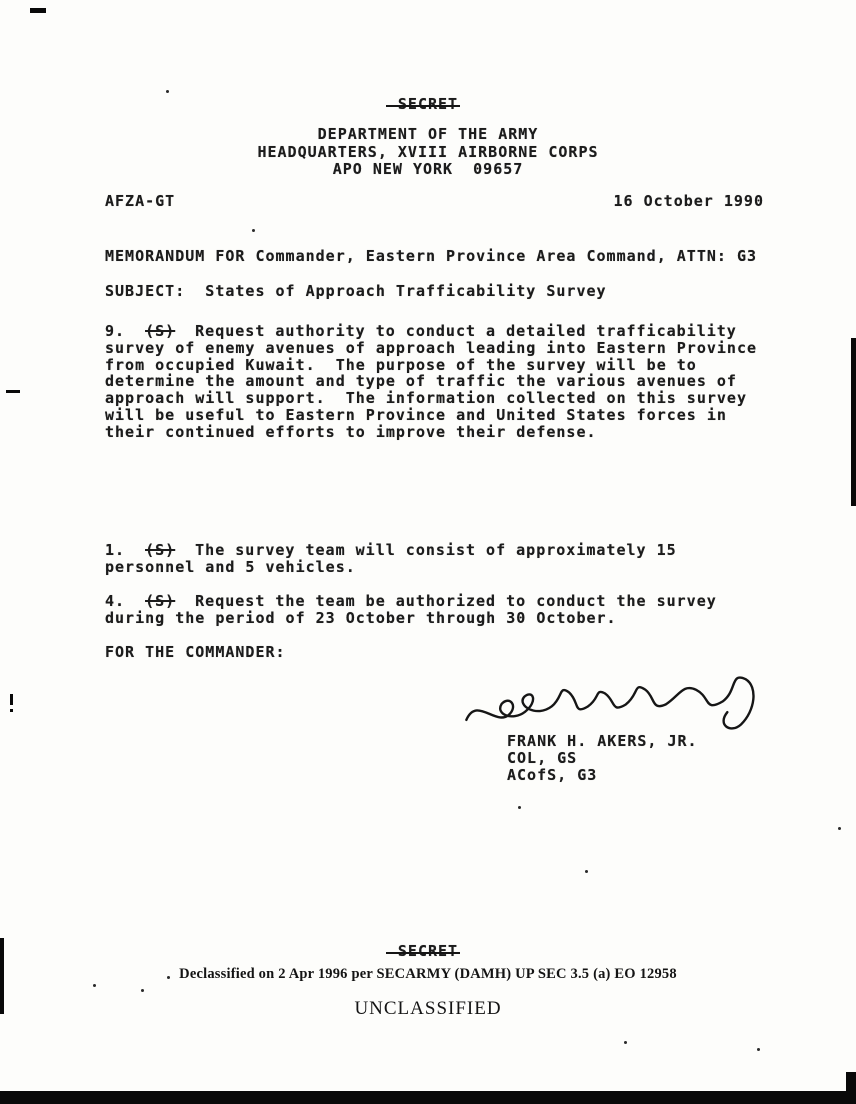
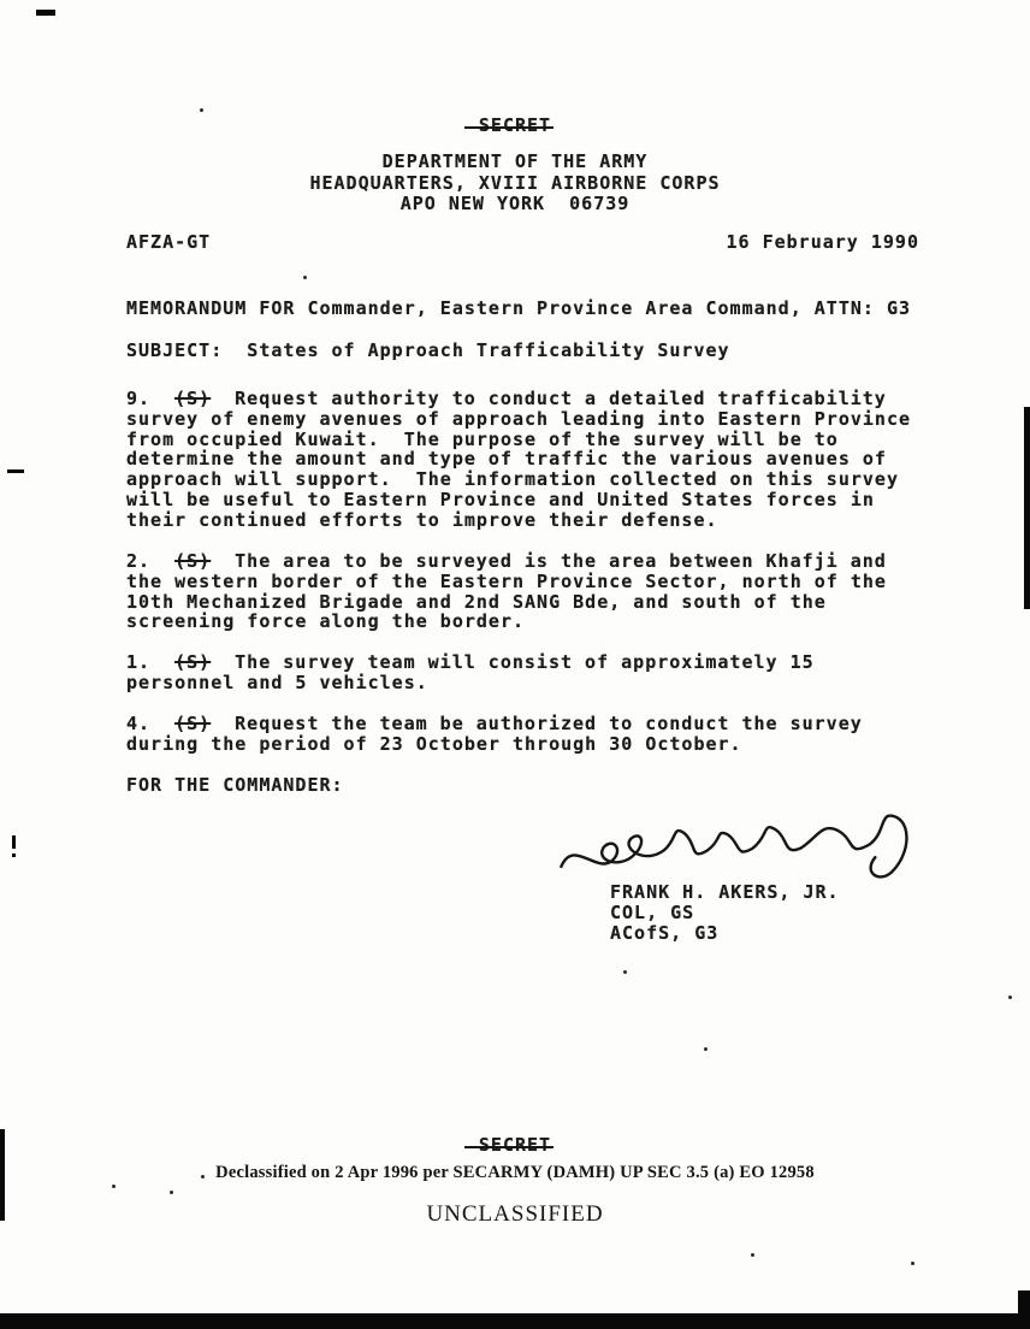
  SECRET
  DEPARTMENT OF THE ARMY
  HEADQUARTERS, XVIII AIRBORNE CORPS
- APO NEW YORK 09657
+ APO NEW YORK 06739
  AFZA-GT
- 16 October 1990
+ 16 February 1990
  MEMORANDUM FOR Commander, Eastern Province Area Command, ATTN: G3
  SUBJECT: States of Approach Trafficability Survey
  9. (S) Request authority to conduct a detailed trafficability survey of enemy avenues of approach leading into Eastern Province from occupied Kuwait. The purpose of the survey will be to determine the amount and type of traffic the various avenues of approach will support. The information collected on this survey will be useful to Eastern Province and United States forces in their continued efforts to improve their defense.
+ 2. (S) The area to be surveyed is the area between Khafji and the western border of the Eastern Province Sector, north of the 10th Mechanized Brigade and 2nd SANG Bde, and south of the screening force along the border.
  1. (S) The survey team will consist of approximately 15 personnel and 5 vehicles.
  4. (S) Request the team be authorized to conduct the survey during the period of 23 October through 30 October.
  FOR THE COMMANDER:
  FRANK H. AKERS, JR.
  COL, GS
  ACofS, G3
  SECRET
  Declassified on 2 Apr 1996 per SECARMY (DAMH) UP SEC 3.5 (a) EO 12958
  UNCLASSIFIED
